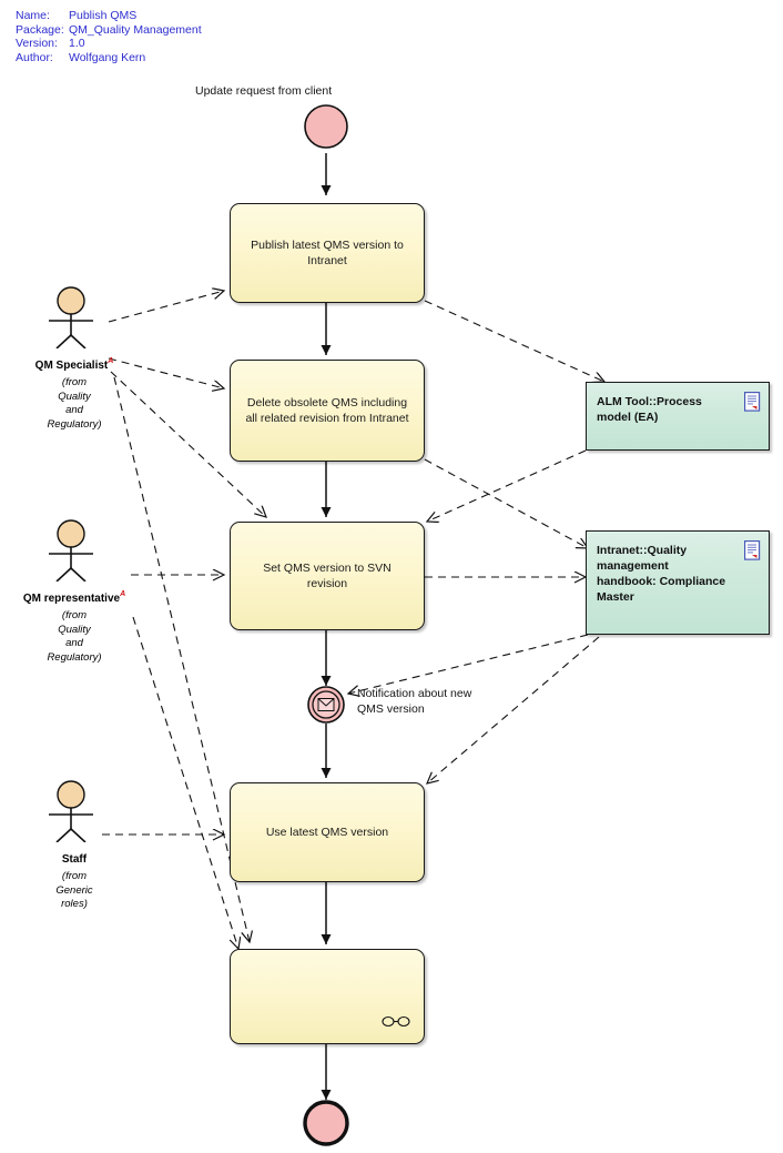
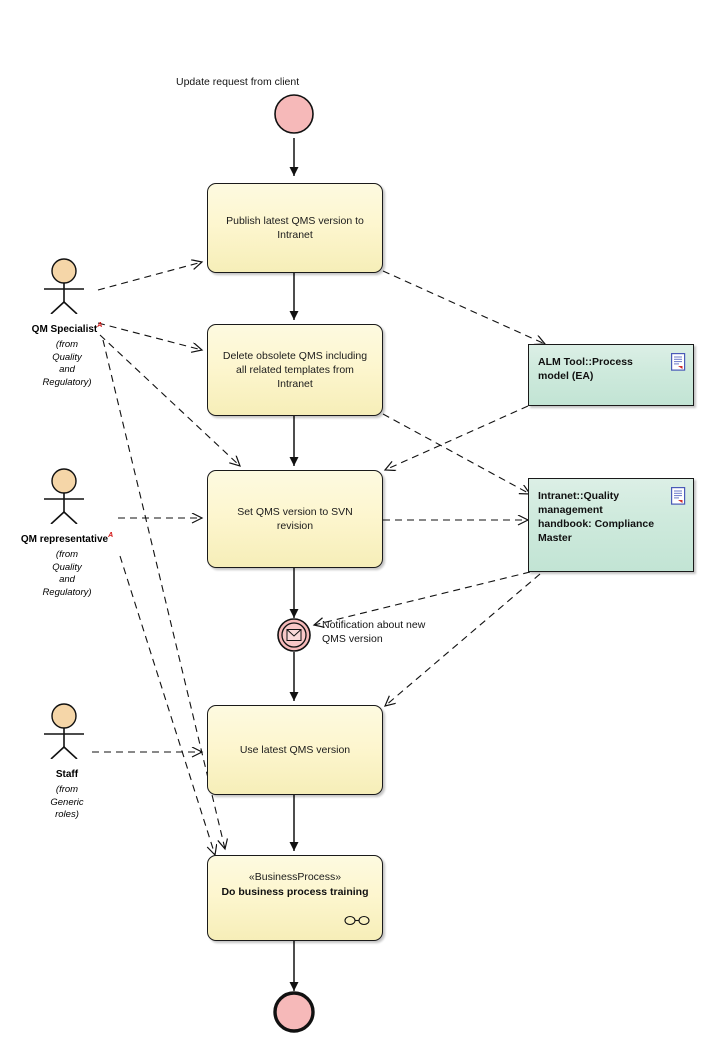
- Name:
- Publish QMS
- Package:
- QM_Quality Management
- Version:
- 1.0
- Author:
- Wolfgang Kern
  Update request from client
  Publish latest QMS version to Intranet
- Delete obsolete QMS including all related revision from Intranet
+ Delete obsolete QMS including all related templates from Intranet
  Set QMS version to SVN revision
  Use latest QMS version
+ «BusinessProcess»
+ Do business process training
  Notification about new
  QMS version
  ALM Tool::Process model (EA)
  Intranet::Quality management
  handbook: Compliance Master
  QM Specialist
  (from
  Quality
  and
  Regulatory)
  QM representative
  (from
  Quality
  and
  Regulatory)
  Staff
  (from
  Generic
  roles)
